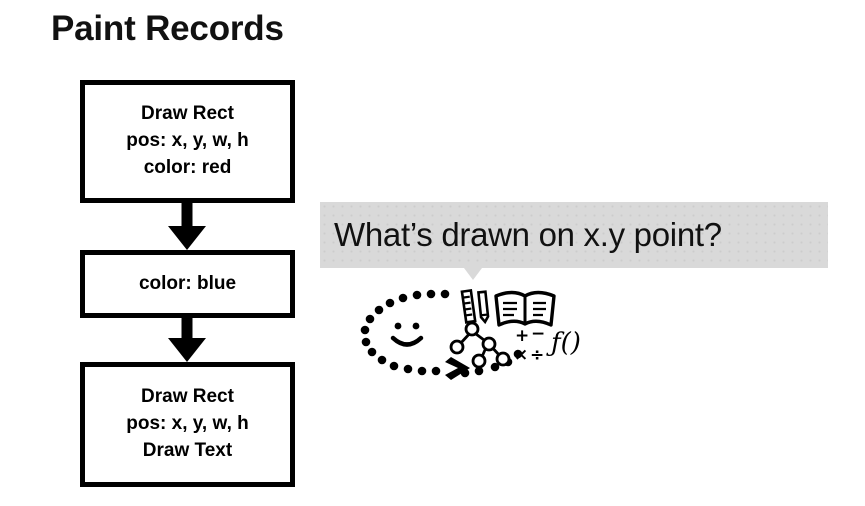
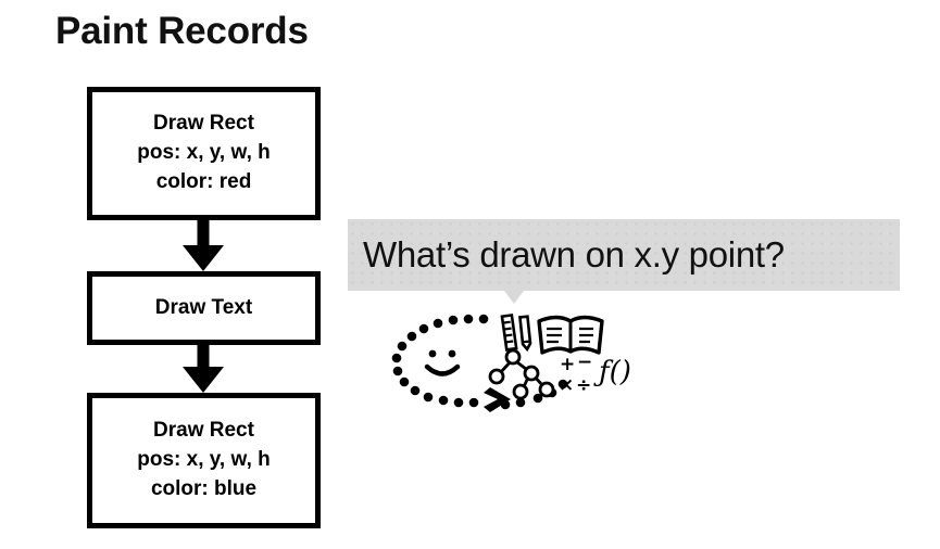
  Paint Records
  Draw Rect
  pos: x, y, w, h
  color: red
- color: blue
+ Draw Text
  Draw Rect
  pos: x, y, w, h
- Draw Text
+ color: blue
  What’s drawn on x.y point?
  +
  −
  ×
  ÷
  ƒ()
